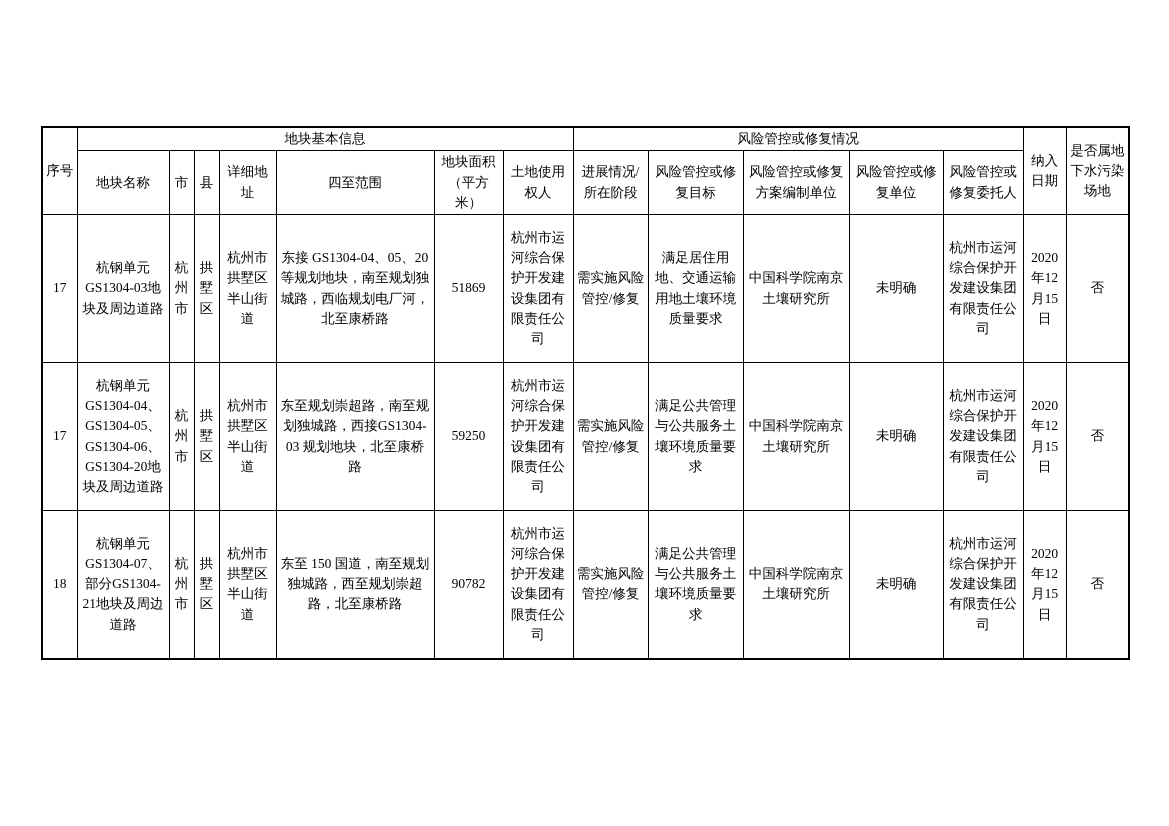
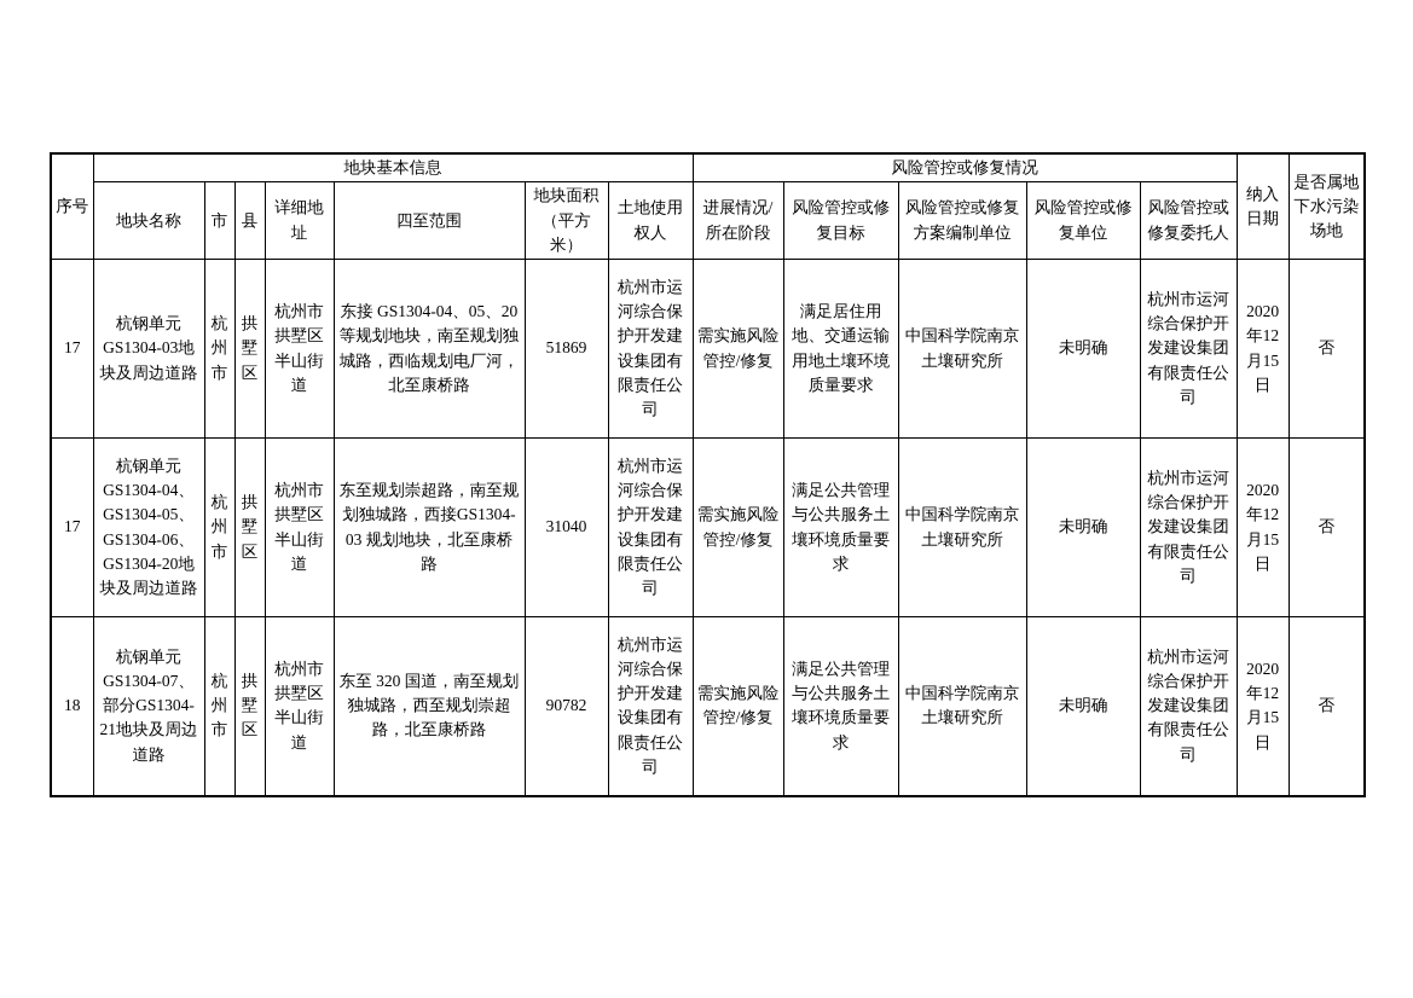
  序号	地块基本信息	风险管控或修复情况	纳入日期	是否属地下水污染场地
  地块名称	市	县	详细地址	四至范围	地块面积（平方米）	土地使用权人	进展情况/所在阶段	风险管控或修复目标	风险管控或修复方案编制单位	风险管控或修复单位	风险管控或修复委托人
  17	杭钢单元GS1304-03地块及周边道路	杭州市	拱墅区	杭州市拱墅区半山街道	东接 GS1304-04、05、20 等规划地块，南至规划独城路，西临规划电厂河，北至康桥路	51869	杭州市运河综合保护开发建设集团有限责任公司	需实施风险管控/修复	满足居住用地、交通运输用地土壤环境质量要求	中国科学院南京土壤研究所	未明确	杭州市运河综合保护开发建设集团有限责任公司	2020年12月15日	否
- 17	杭钢单元GS1304-04、GS1304-05、GS1304-06、GS1304-20地块及周边道路	杭州市	拱墅区	杭州市拱墅区半山街道	东至规划崇超路，南至规划独城路，西接GS1304-03 规划地块，北至康桥路	59250	杭州市运河综合保护开发建设集团有限责任公司	需实施风险管控/修复	满足公共管理与公共服务土壤环境质量要求	中国科学院南京土壤研究所	未明确	杭州市运河综合保护开发建设集团有限责任公司	2020年12月15日	否
+ 17	杭钢单元GS1304-04、GS1304-05、GS1304-06、GS1304-20地块及周边道路	杭州市	拱墅区	杭州市拱墅区半山街道	东至规划崇超路，南至规划独城路，西接GS1304-03 规划地块，北至康桥路	31040	杭州市运河综合保护开发建设集团有限责任公司	需实施风险管控/修复	满足公共管理与公共服务土壤环境质量要求	中国科学院南京土壤研究所	未明确	杭州市运河综合保护开发建设集团有限责任公司	2020年12月15日	否
- 18	杭钢单元GS1304-07、部分GS1304-21地块及周边道路	杭州市	拱墅区	杭州市拱墅区半山街道	东至 150 国道，南至规划独城路，西至规划崇超路，北至康桥路	90782	杭州市运河综合保护开发建设集团有限责任公司	需实施风险管控/修复	满足公共管理与公共服务土壤环境质量要求	中国科学院南京土壤研究所	未明确	杭州市运河综合保护开发建设集团有限责任公司	2020年12月15日	否
+ 18	杭钢单元GS1304-07、部分GS1304-21地块及周边道路	杭州市	拱墅区	杭州市拱墅区半山街道	东至 320 国道，南至规划独城路，西至规划崇超路，北至康桥路	90782	杭州市运河综合保护开发建设集团有限责任公司	需实施风险管控/修复	满足公共管理与公共服务土壤环境质量要求	中国科学院南京土壤研究所	未明确	杭州市运河综合保护开发建设集团有限责任公司	2020年12月15日	否
